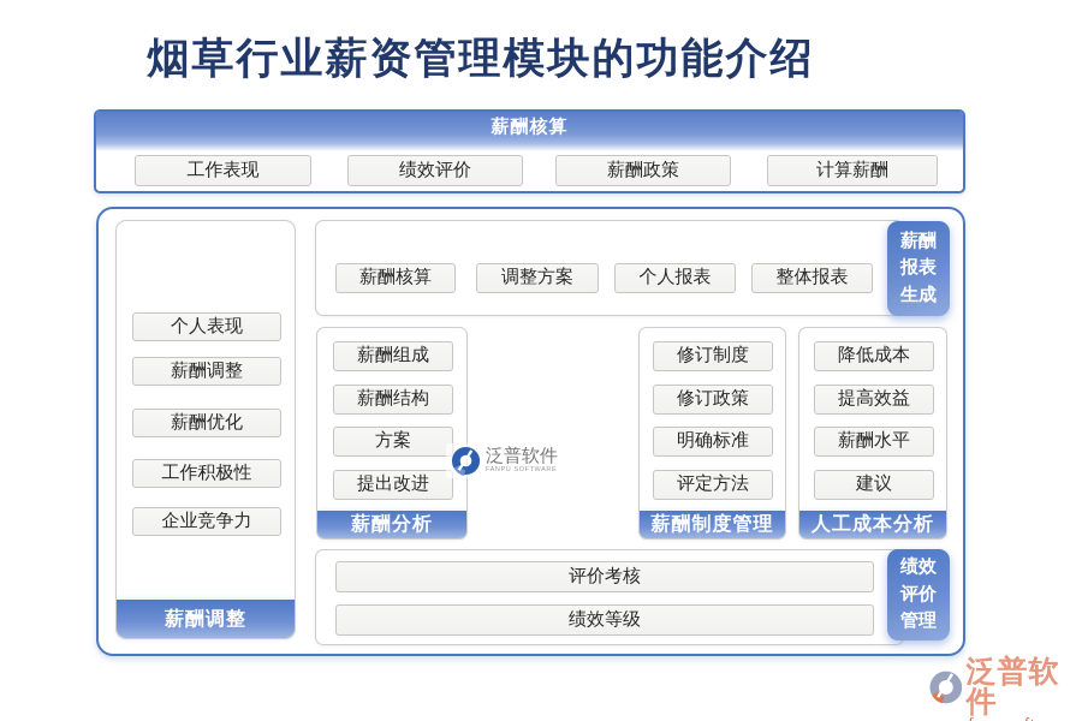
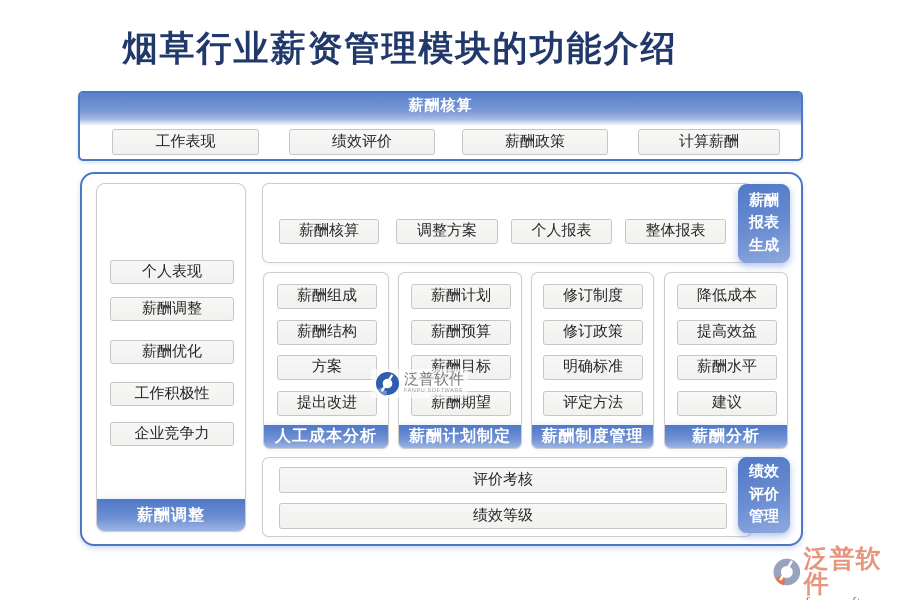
  烟草行业薪资管理模块的功能介绍
  薪酬核算
  工作表现
  绩效评价
  薪酬政策
  计算薪酬
  个人表现
  薪酬调整
  薪酬优化
  工作积极性
  企业竞争力
  薪酬调整
  薪酬核算
  调整方案
  个人报表
  整体报表
  薪酬
  报表
  生成
  薪酬组成
  薪酬结构
  方案
  提出改进
- 薪酬分析
+ 人工成本分析
+ 薪酬计划
+ 薪酬预算
+ 薪酬目标
+ 薪酬期望
+ 薪酬计划制定
  修订制度
  修订政策
  明确标准
  评定方法
  薪酬制度管理
  降低成本
  提高效益
  薪酬水平
  建议
- 人工成本分析
+ 薪酬分析
  评价考核
  绩效等级
  绩效
  评价
  管理
  泛普软件
  泛普软件
